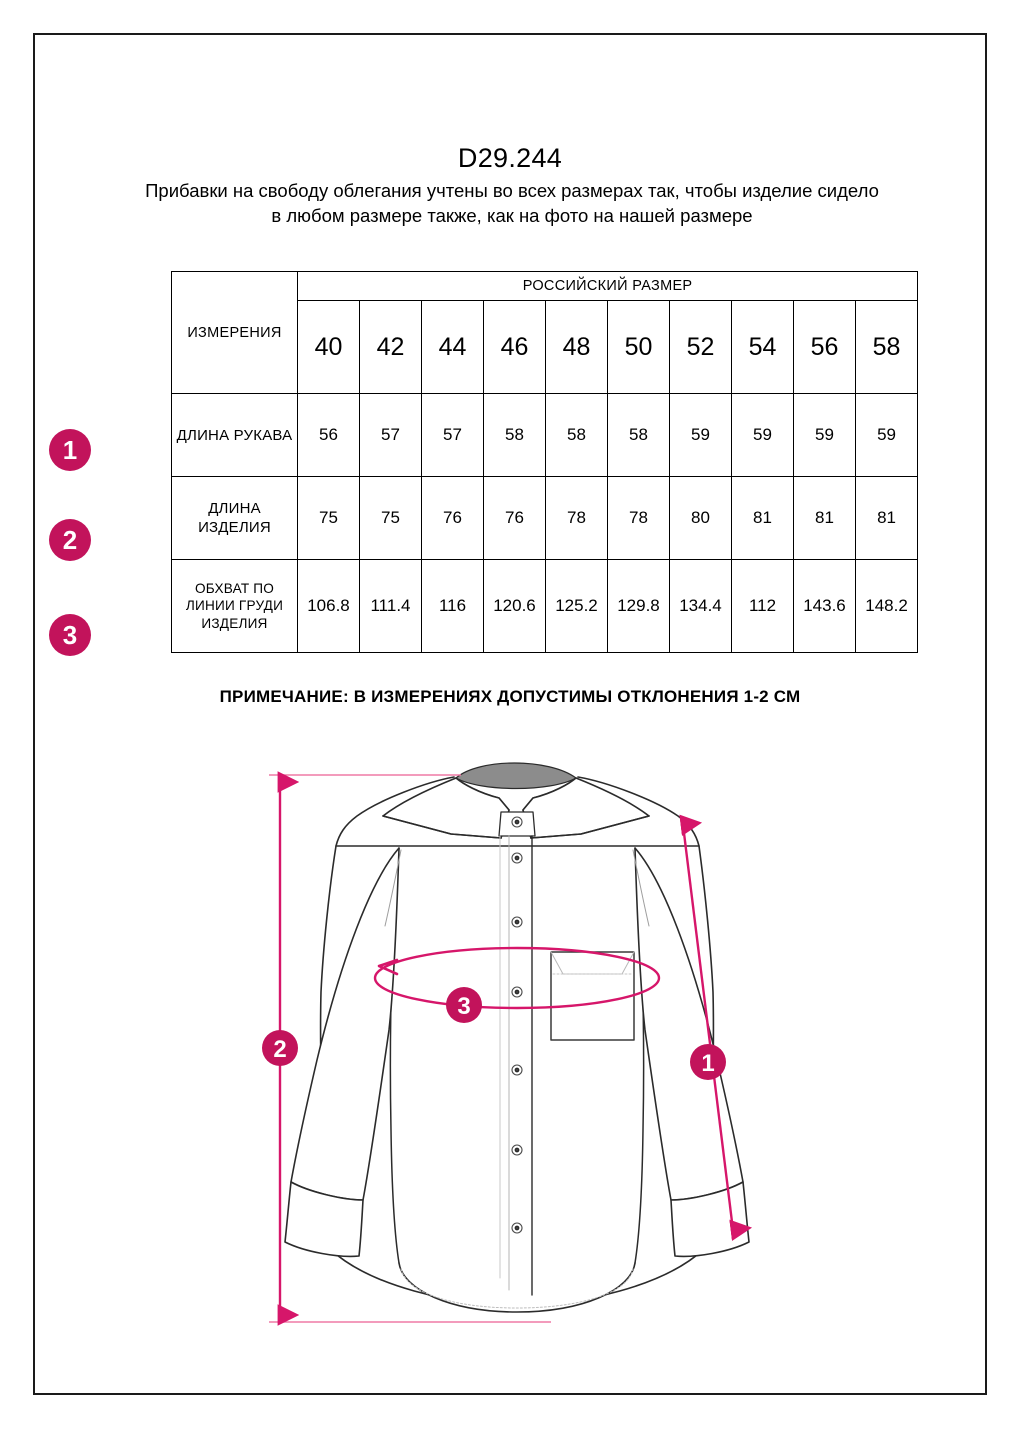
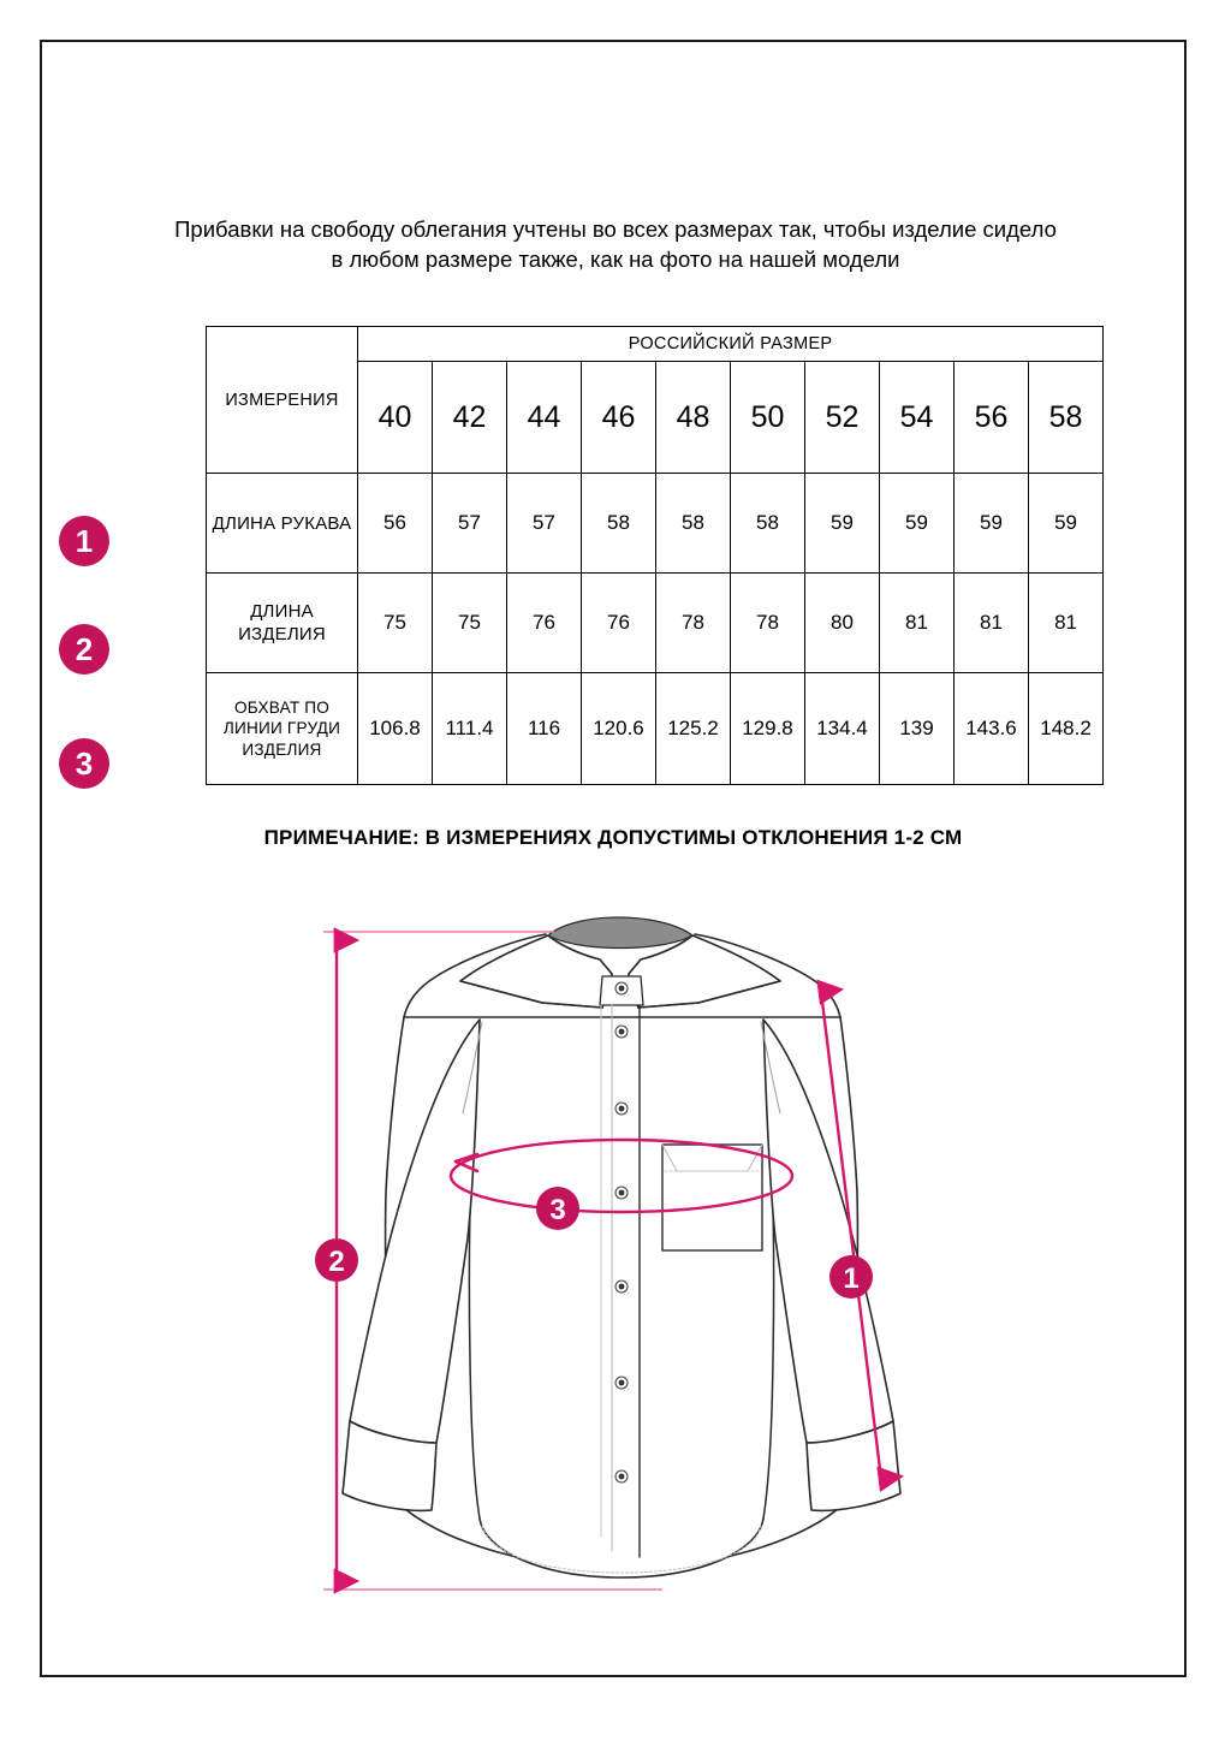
- D29.244
- Прибавки на свободу облегания учтены во всех размерах так, чтобы изделие сидело в любом размере также, как на фото на нашей размере
+ Прибавки на свободу облегания учтены во всех размерах так, чтобы изделие сидело в любом размере также, как на фото на нашей модели
  1
  2
  3
  ИЗМЕРЕНИЯ	РОССИЙСКИЙ РАЗМЕР
  40	42	44	46	48	50	52	54	56	58
  ДЛИНА РУКАВА	56	57	57	58	58	58	59	59	59	59
  ДЛИНА ИЗДЕЛИЯ	75	75	76	76	78	78	80	81	81	81
- ОБХВАТ ПО ЛИНИИ ГРУДИ ИЗДЕЛИЯ	106.8	111.4	116	120.6	125.2	129.8	134.4	112	143.6	148.2
+ ОБХВАТ ПО ЛИНИИ ГРУДИ ИЗДЕЛИЯ	106.8	111.4	116	120.6	125.2	129.8	134.4	139	143.6	148.2
  ПРИМЕЧАНИЕ: В ИЗМЕРЕНИЯХ ДОПУСТИМЫ ОТКЛОНЕНИЯ 1-2 СМ
  2
  3
  1
